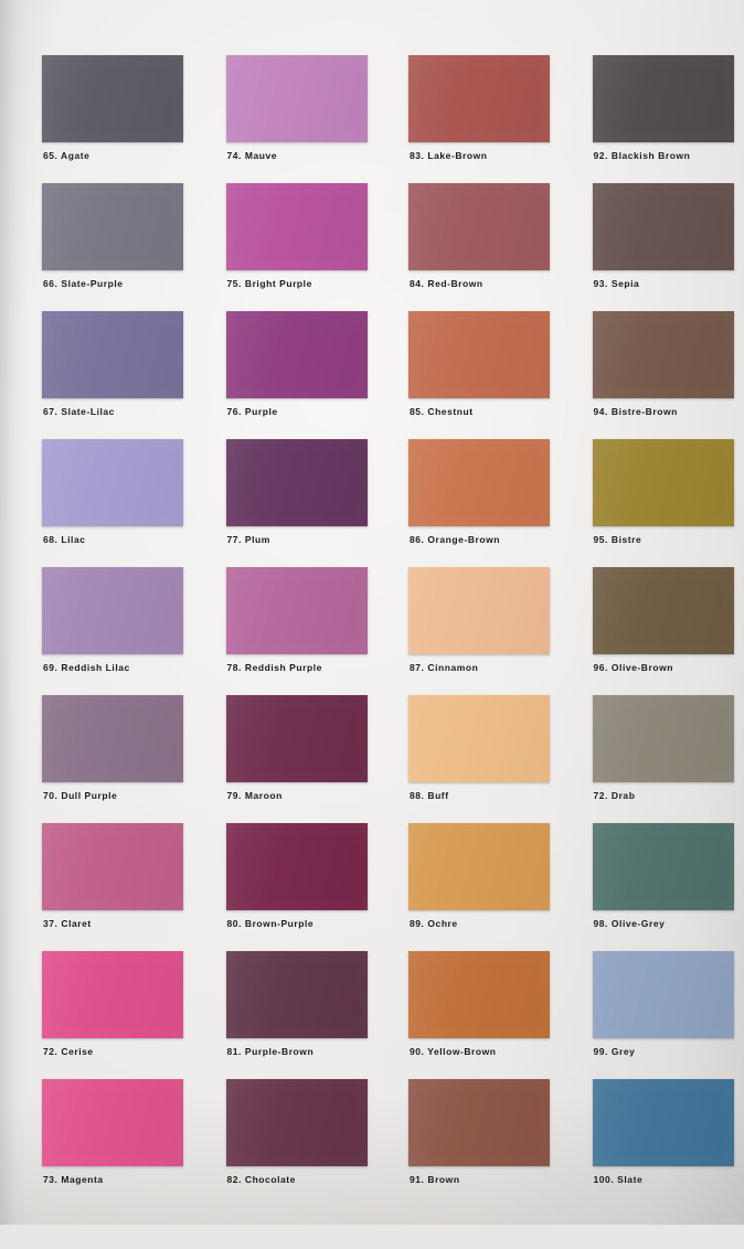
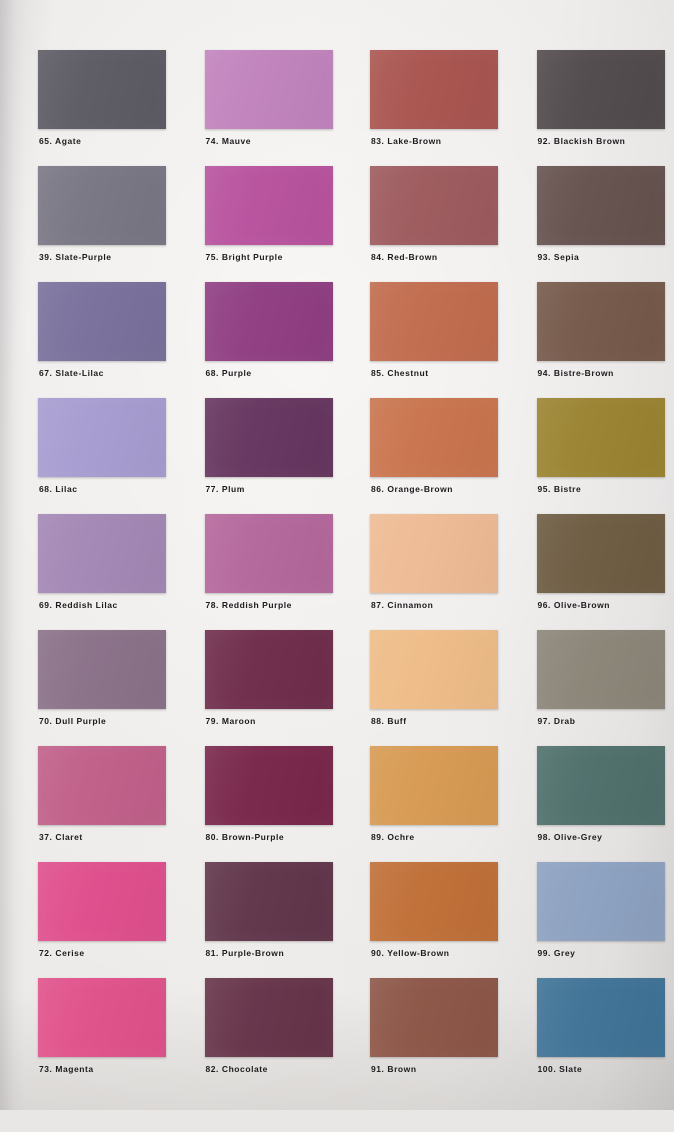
  65. Agate
  74. Mauve
  83. Lake-Brown
  92. Blackish Brown
- 66. Slate-Purple
+ 39. Slate-Purple
  75. Bright Purple
  84. Red-Brown
  93. Sepia
  67. Slate-Lilac
- 76. Purple
+ 68. Purple
  85. Chestnut
  94. Bistre-Brown
  68. Lilac
  77. Plum
  86. Orange-Brown
  95. Bistre
  69. Reddish Lilac
  78. Reddish Purple
  87. Cinnamon
  96. Olive-Brown
  70. Dull Purple
  79. Maroon
  88. Buff
- 72. Drab
+ 97. Drab
  37. Claret
  80. Brown-Purple
  89. Ochre
  98. Olive-Grey
  72. Cerise
  81. Purple-Brown
  90. Yellow-Brown
  99. Grey
  73. Magenta
  82. Chocolate
  91. Brown
  100. Slate
